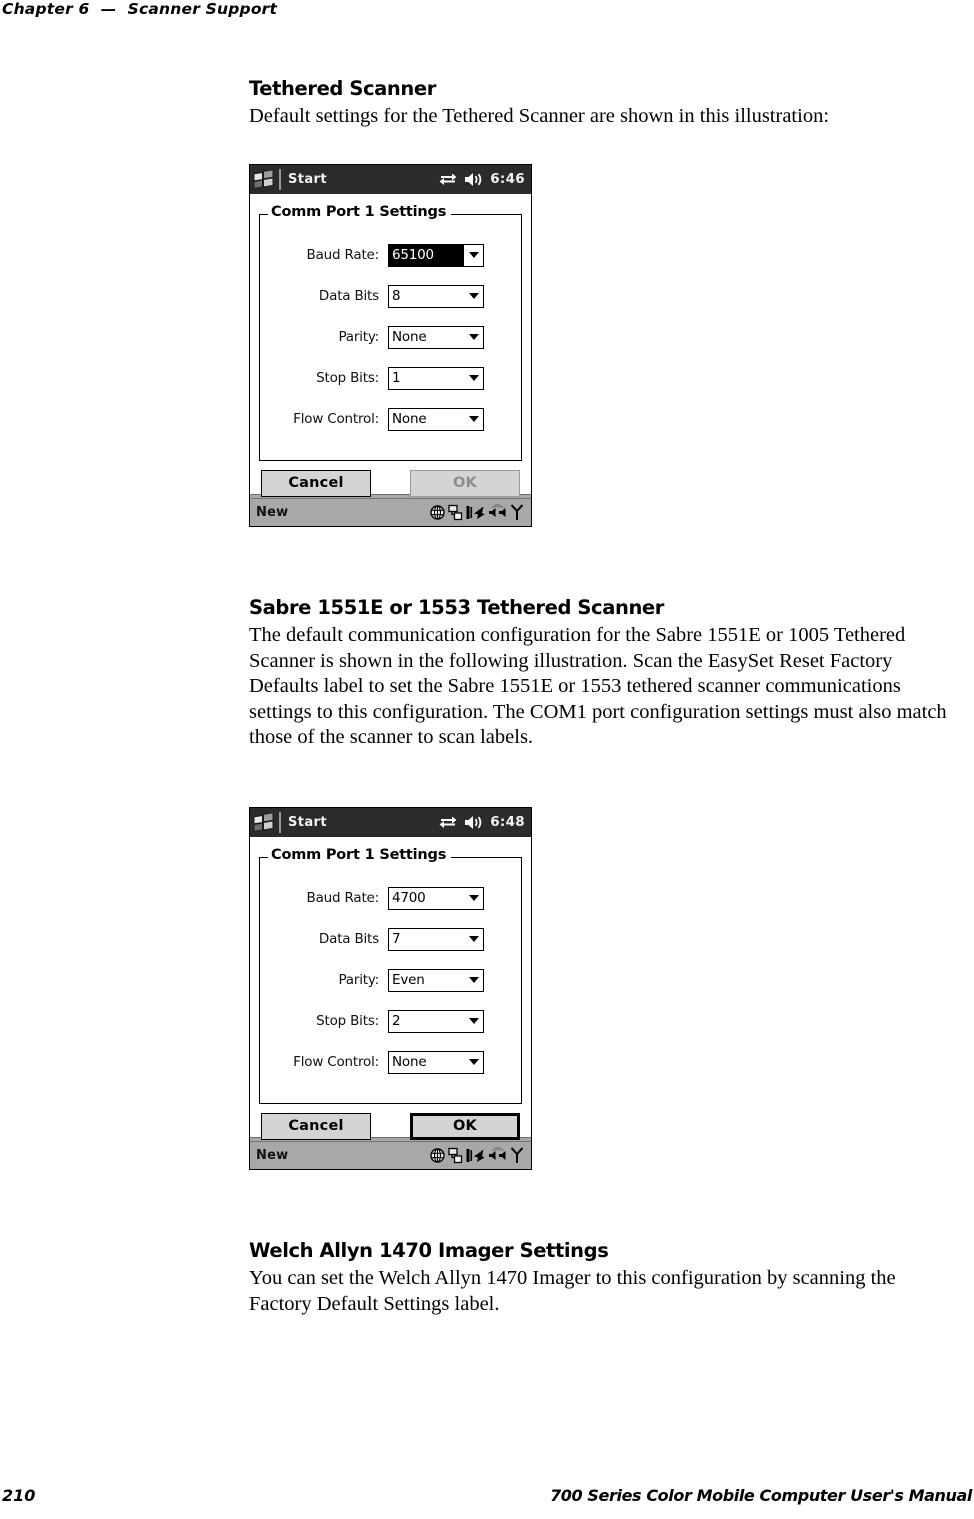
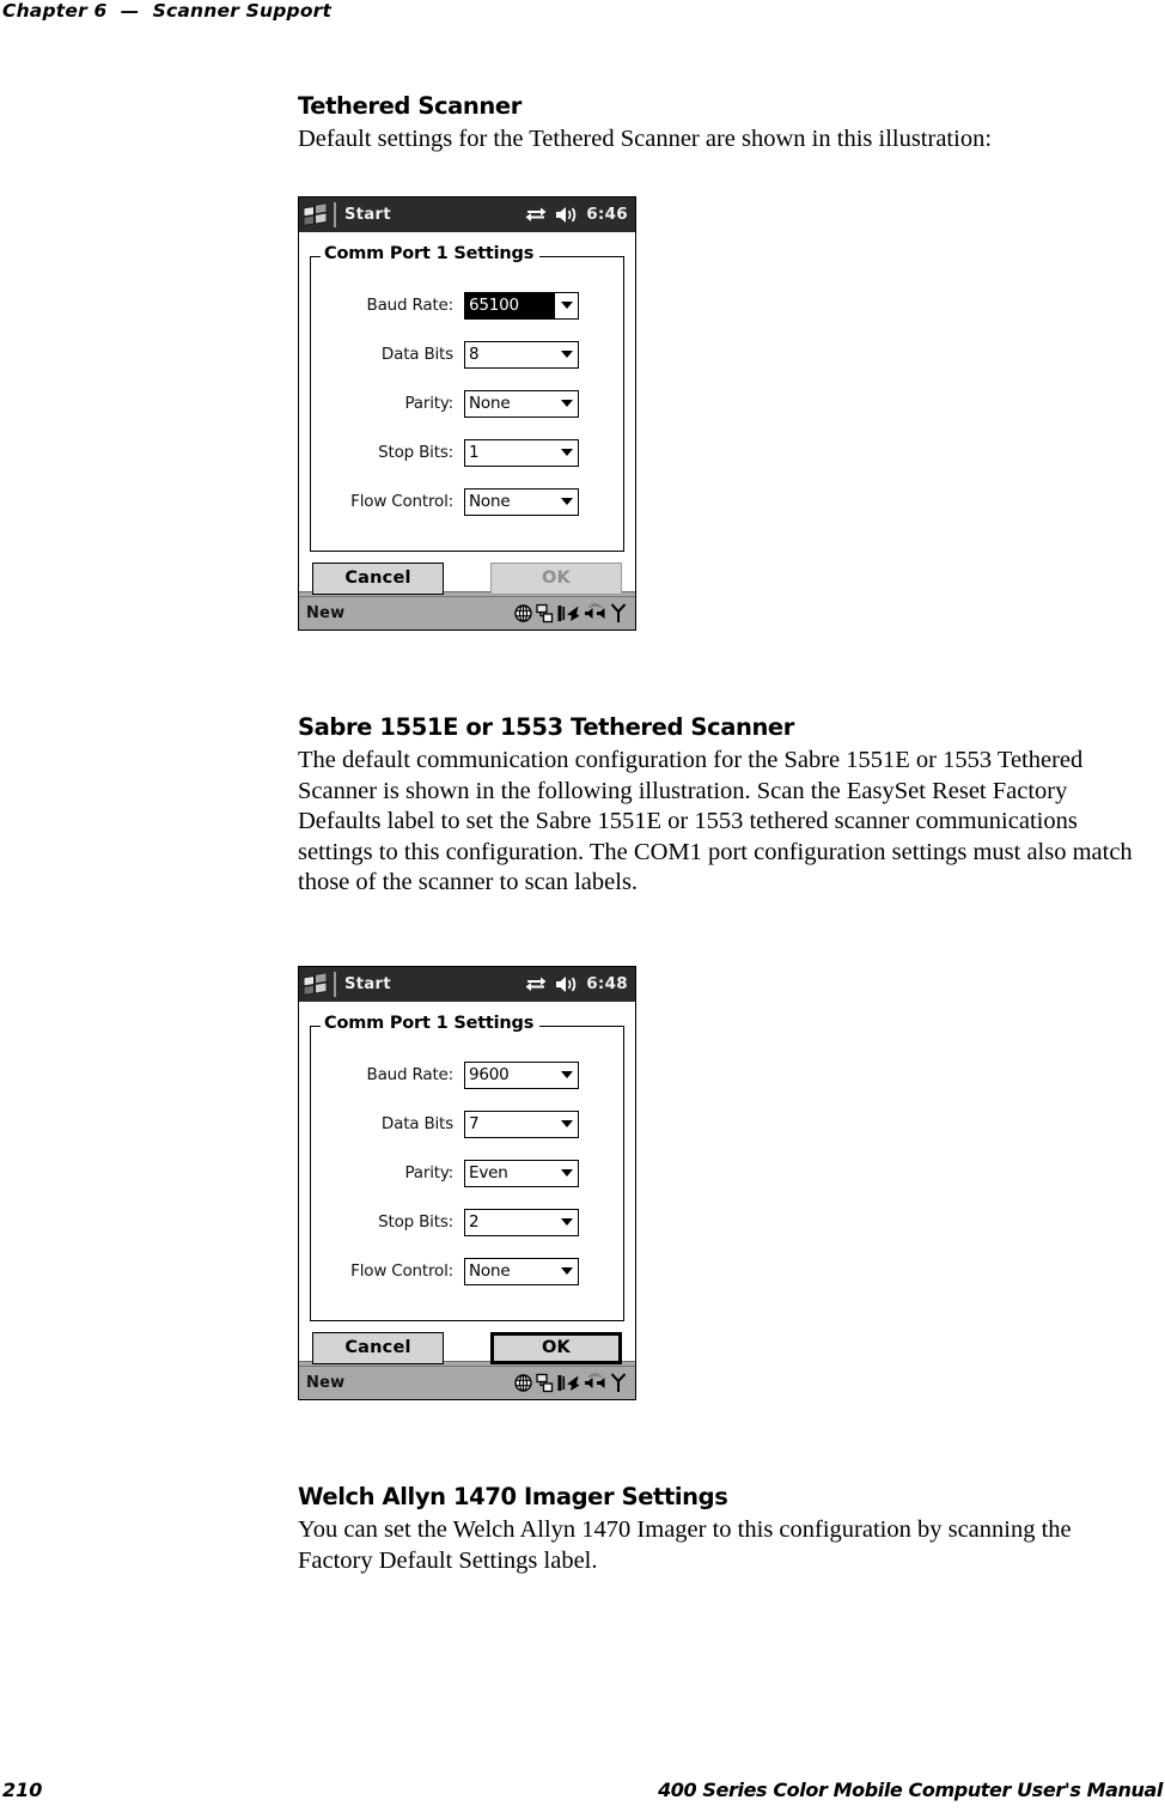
  Chapter 6 — Scanner Support
  Tethered Scanner
  Default settings for the Tethered Scanner are shown in this illustration:
  Start
  6:46
  Comm Port 1 Settings
  Baud Rate:
  65100
  Data Bits
  8
  Parity:
  None
  Stop Bits:
  1
  Flow Control:
  None
  Cancel
  OK
  New
  Sabre 1551E or 1553 Tethered Scanner
- The default communication configuration for the Sabre 1551E or 1005 Tethered Scanner is shown in the following illustration. Scan the EasySet Reset Factory Defaults label to set the Sabre 1551E or 1553 tethered scanner communications settings to this configuration. The COM1 port configuration settings must also match those of the scanner to scan labels.
+ The default communication configuration for the Sabre 1551E or 1553 Tethered Scanner is shown in the following illustration. Scan the EasySet Reset Factory Defaults label to set the Sabre 1551E or 1553 tethered scanner communications settings to this configuration. The COM1 port configuration settings must also match those of the scanner to scan labels.
  Start
  6:48
  Comm Port 1 Settings
  Baud Rate:
- 4700
+ 9600
  Data Bits
  7
  Parity:
  Even
  Stop Bits:
  2
  Flow Control:
  None
  Cancel
  OK
  New
  Welch Allyn 1470 Imager Settings
  You can set the Welch Allyn 1470 Imager to this configuration by scanning the Factory Default Settings label.
  210
- 700 Series Color Mobile Computer User's Manual
+ 400 Series Color Mobile Computer User's Manual
